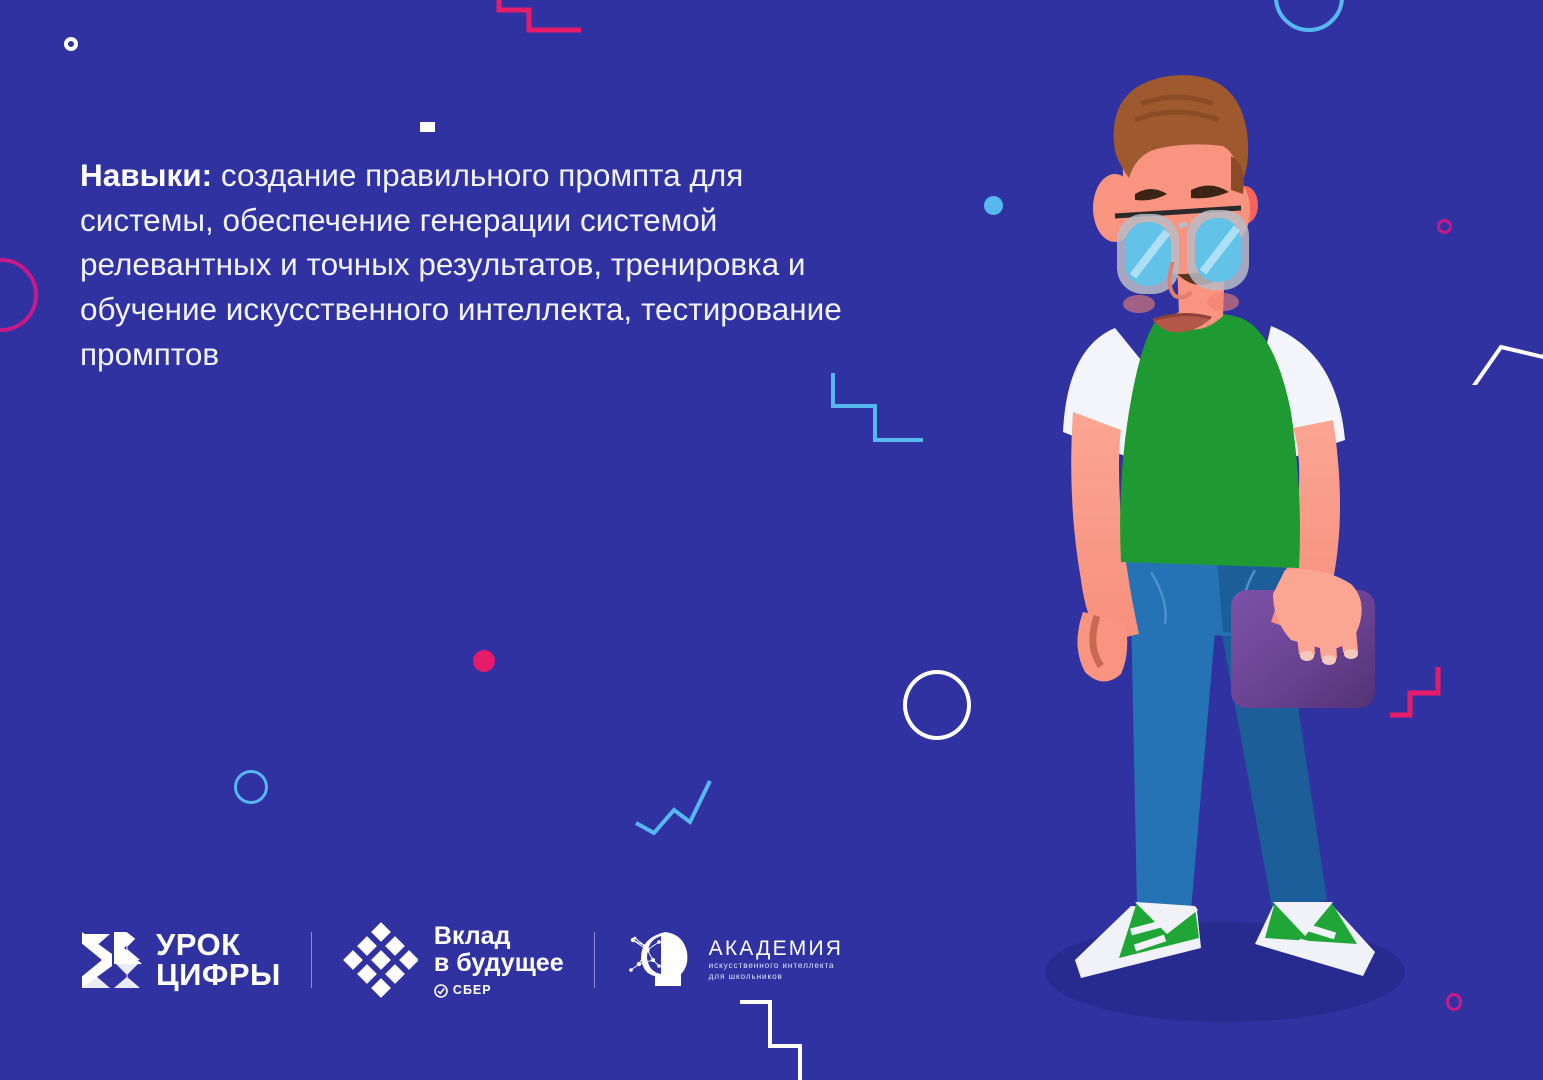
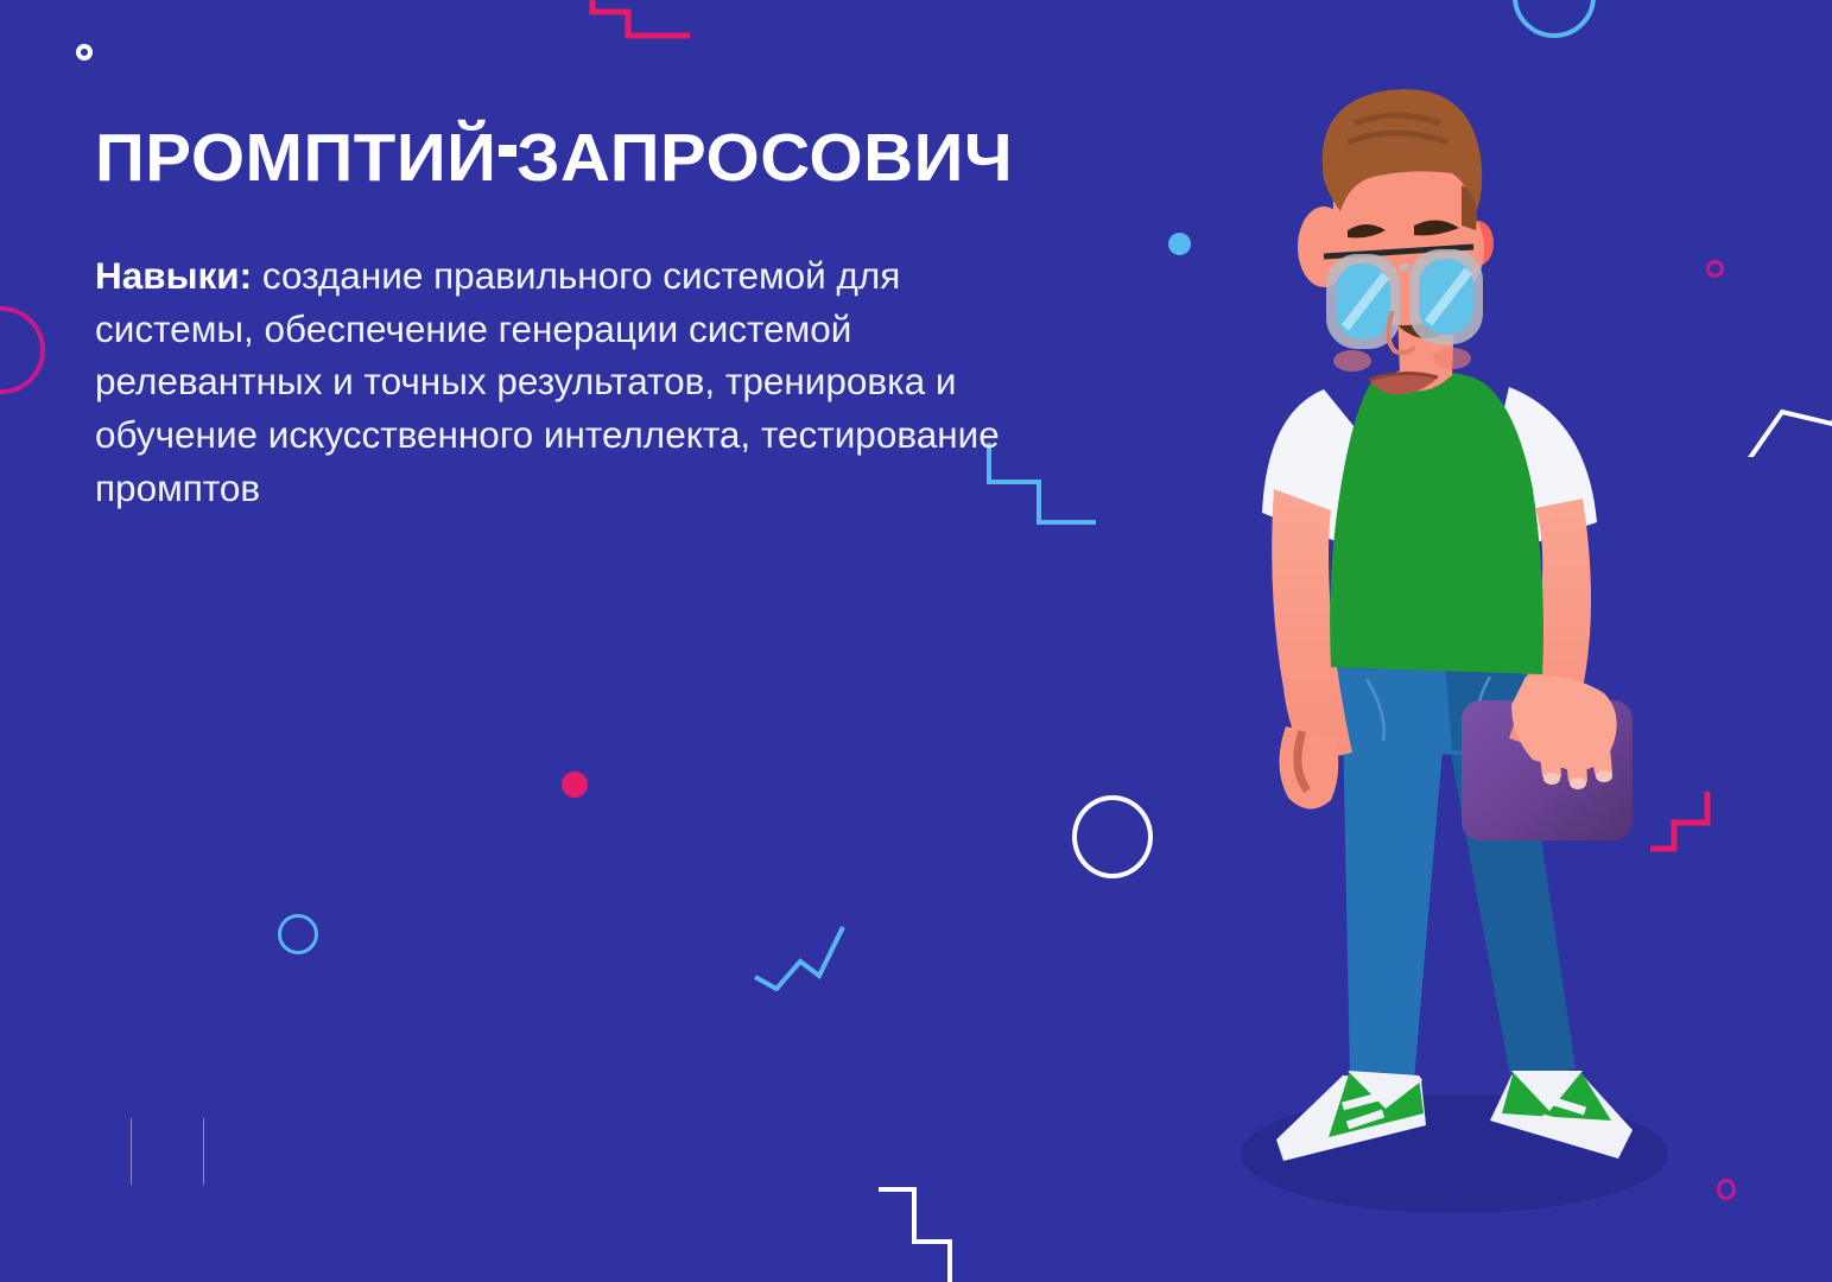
+ ПРОМПТИЙ ЗАПРОСОВИЧ
- Навыки: создание правильного промпта для системы, обеспечение генерации системой релевантных и точных результатов, тренировка и обучение искусственного интеллекта, тестирование промптов
+ Навыки: создание правильного системой для системы, обеспечение генерации системой релевантных и точных результатов, тренировка и обучение искусственного интеллекта, тестирование промптов
- УРОК
- ЦИФРЫ
- Вклад
- в будущее
- СБЕР
- АКАДЕМИЯ
- искусственного интеллекта
- для школьников
